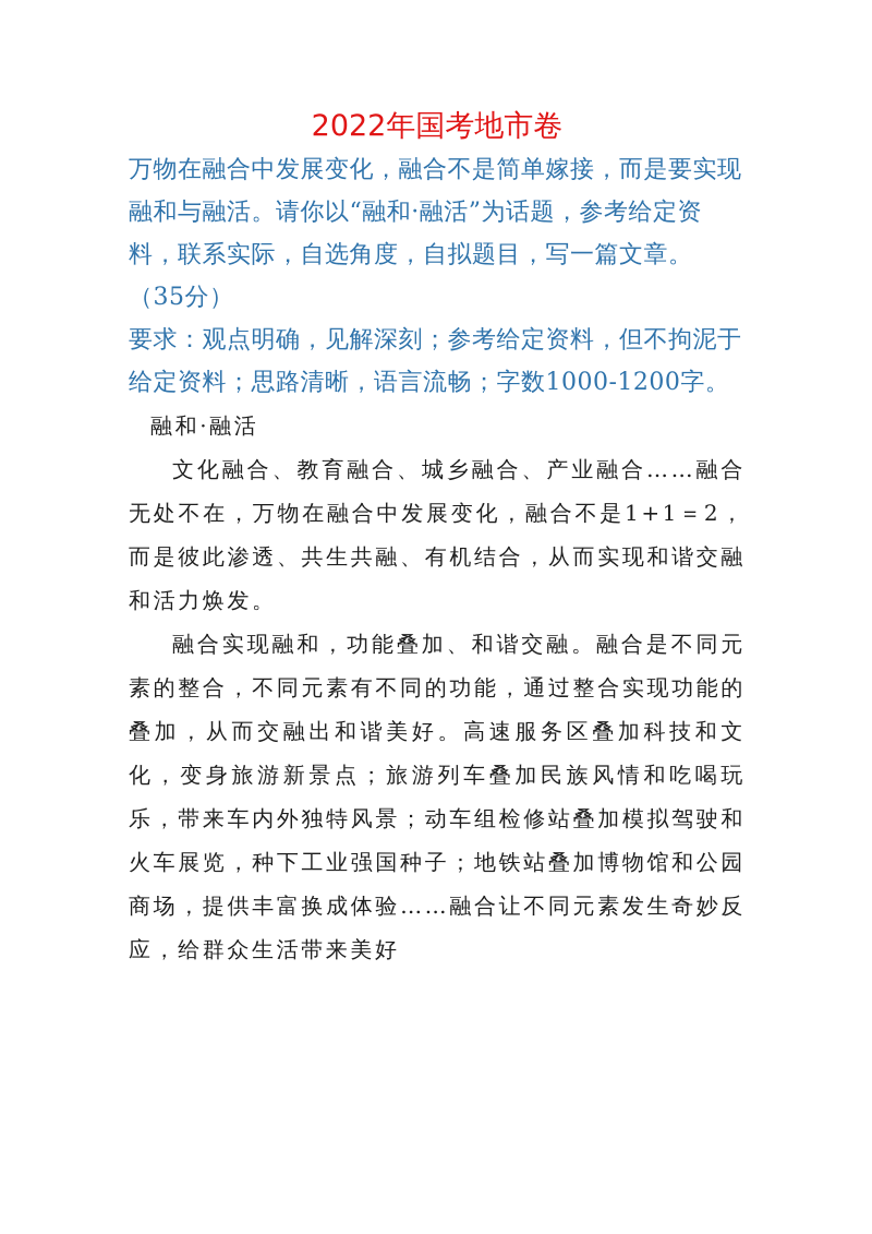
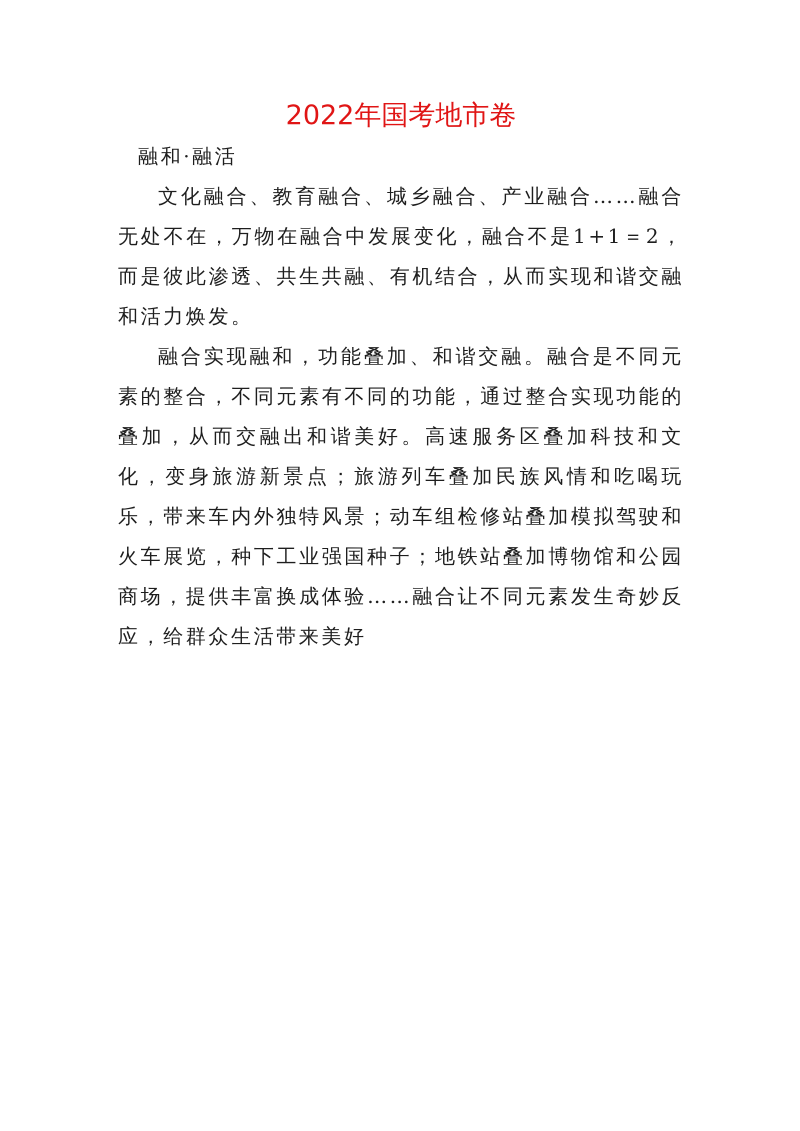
  2022年国考地市卷
- 万物在融合中发展变化，融合不是简单嫁接，而是要实现融和与融活。请你以“融和·融活”为话题，参考给定资料，联系实际，自选角度，自拟题目，写一篇文章。（35分）
- 要求：观点明确，见解深刻；参考给定资料，但不拘泥于给定资料；思路清晰，语言流畅；字数1000-1200字。
  融和·融活
  文化融合、教育融合、城乡融合、产业融合……融合无处不在，万物在融合中发展变化，融合不是1+1＝2，而是彼此渗透、共生共融、有机结合，从而实现和谐交融和活力焕发。
  融合实现融和，功能叠加、和谐交融。融合是不同元素的整合，不同元素有不同的功能，通过整合实现功能的叠加，从而交融出和谐美好。高速服务区叠加科技和文化，变身旅游新景点；旅游列车叠加民族风情和吃喝玩乐，带来车内外独特风景；动车组检修站叠加模拟驾驶和火车展览，种下工业强国种子；地铁站叠加博物馆和公园商场，提供丰富换成体验……融合让不同元素发生奇妙反应，给群众生活带来美好
